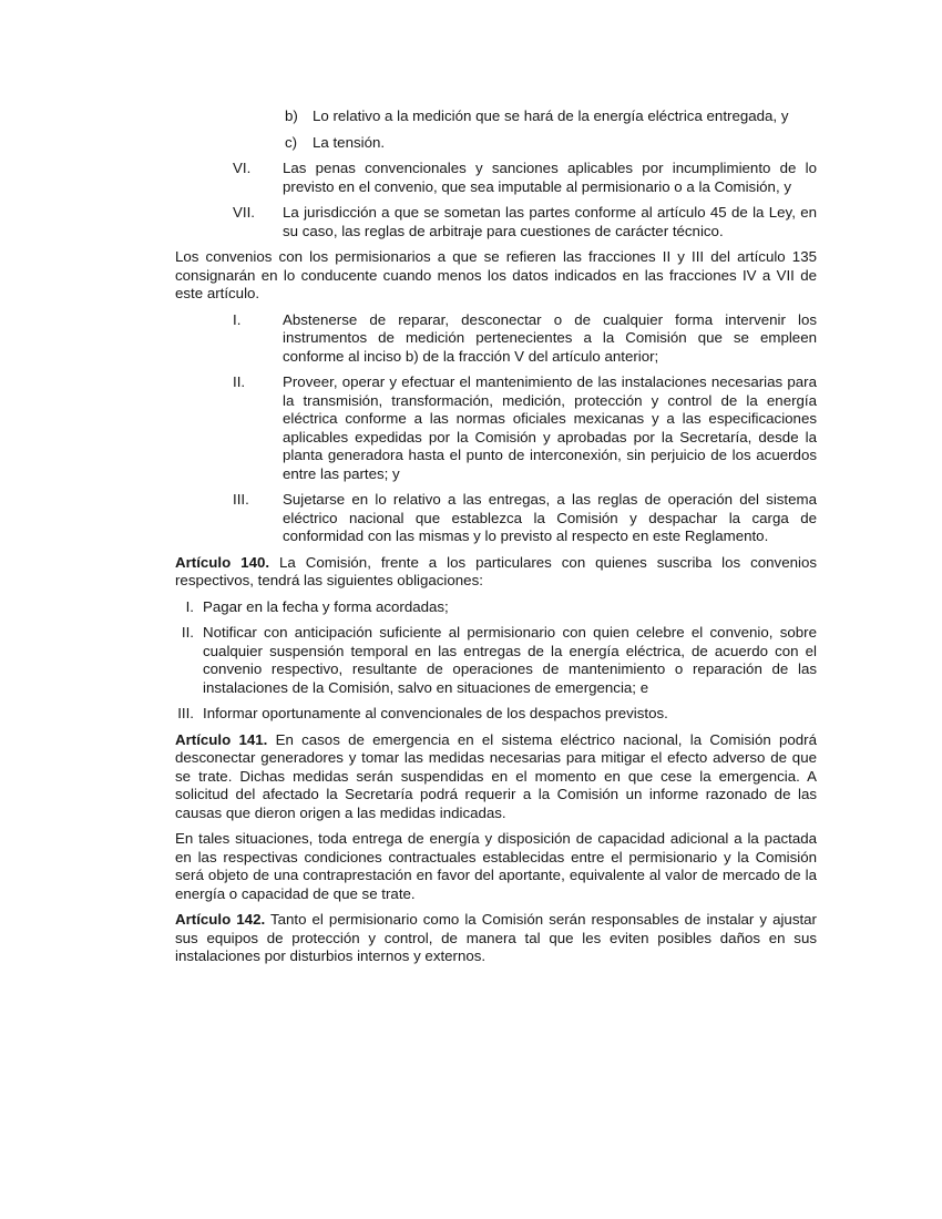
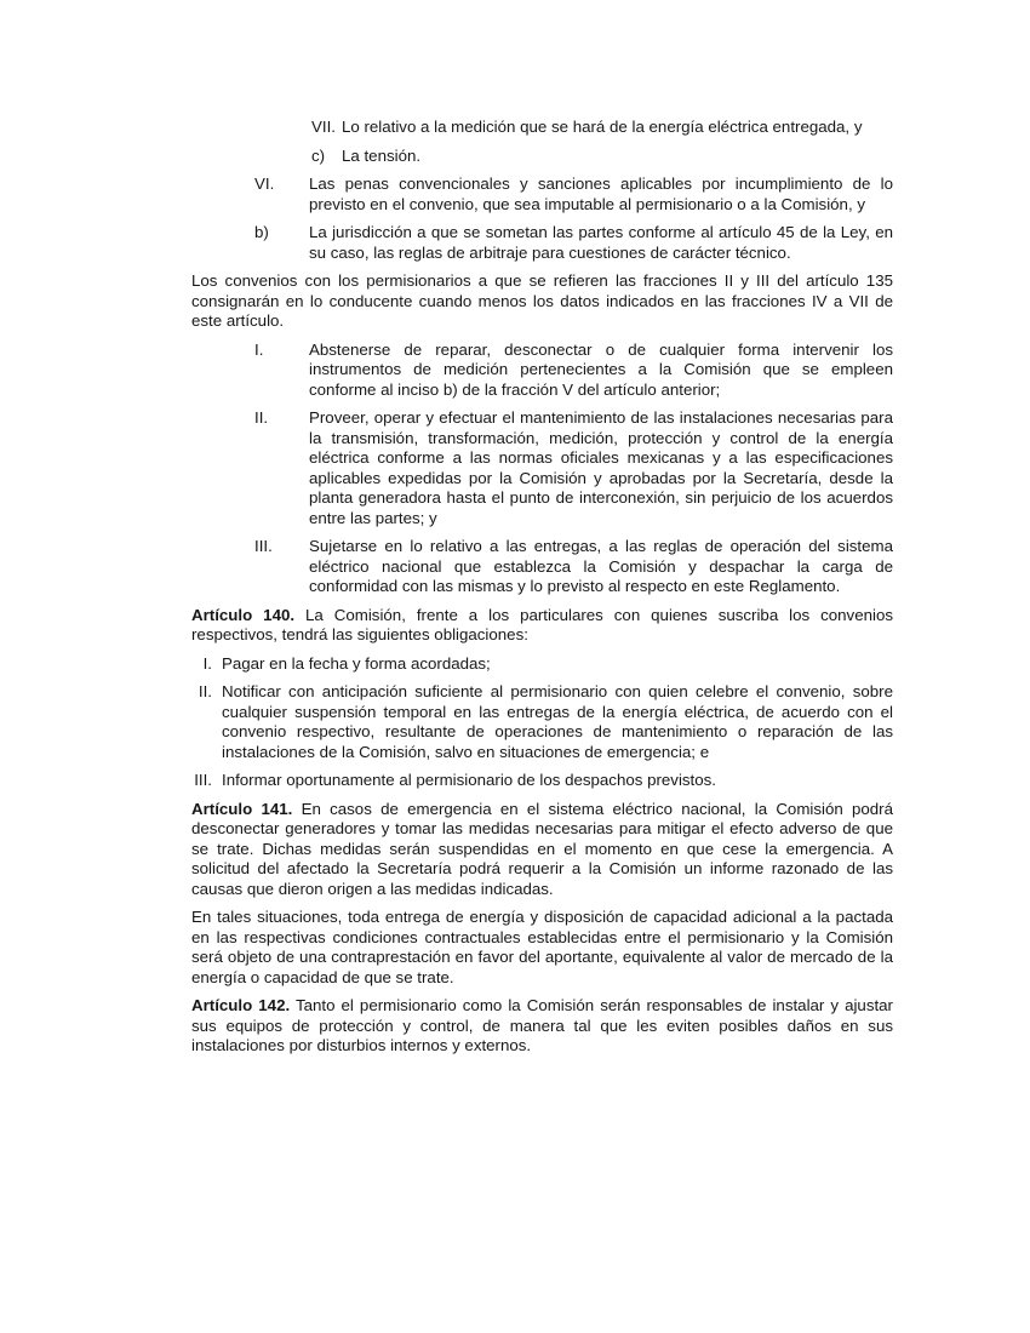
- b)
+ VII.
  Lo relativo a la medición que se hará de la energía eléctrica entregada, y
  c)
  La tensión.
  VI.
  Las penas convencionales y sanciones aplicables por incumplimiento de lo previsto en el convenio, que sea imputable al permisionario o a la Comisión, y
- VII.
+ b)
  La jurisdicción a que se sometan las partes conforme al artículo 45 de la Ley, en su caso, las reglas de arbitraje para cuestiones de carácter técnico.
  Los convenios con los permisionarios a que se refieren las fracciones II y III del artículo 135 consignarán en lo conducente cuando menos los datos indicados en las fracciones IV a VII de este artículo.
  I.
  Abstenerse de reparar, desconectar o de cualquier forma intervenir los instrumentos de medición pertenecientes a la Comisión que se empleen conforme al inciso b) de la fracción V del artículo anterior;
  II.
  Proveer, operar y efectuar el mantenimiento de las instalaciones necesarias para la transmisión, transformación, medición, protección y control de la energía eléctrica conforme a las normas oficiales mexicanas y a las especificaciones aplicables expedidas por la Comisión y aprobadas por la Secretaría, desde la planta generadora hasta el punto de interconexión, sin perjuicio de los acuerdos entre las partes; y
  III.
  Sujetarse en lo relativo a las entregas, a las reglas de operación del sistema eléctrico nacional que establezca la Comisión y despachar la carga de conformidad con las mismas y lo previsto al respecto en este Reglamento.
  Artículo 140. La Comisión, frente a los particulares con quienes suscriba los convenios respectivos, tendrá las siguientes obligaciones:
  I.
  Pagar en la fecha y forma acordadas;
  II.
  Notificar con anticipación suficiente al permisionario con quien celebre el convenio, sobre cualquier suspensión temporal en las entregas de la energía eléctrica, de acuerdo con el convenio respectivo, resultante de operaciones de mantenimiento o reparación de las instalaciones de la Comisión, salvo en situaciones de emergencia; e
  III.
- Informar oportunamente al convencionales de los despachos previstos.
+ Informar oportunamente al permisionario de los despachos previstos.
  Artículo 141. En casos de emergencia en el sistema eléctrico nacional, la Comisión podrá desconectar generadores y tomar las medidas necesarias para mitigar el efecto adverso de que se trate. Dichas medidas serán suspendidas en el momento en que cese la emergencia. A solicitud del afectado la Secretaría podrá requerir a la Comisión un informe razonado de las causas que dieron origen a las medidas indicadas.
  En tales situaciones, toda entrega de energía y disposición de capacidad adicional a la pactada en las respectivas condiciones contractuales establecidas entre el permisionario y la Comisión será objeto de una contraprestación en favor del aportante, equivalente al valor de mercado de la energía o capacidad de que se trate.
  Artículo 142. Tanto el permisionario como la Comisión serán responsables de instalar y ajustar sus equipos de protección y control, de manera tal que les eviten posibles daños en sus instalaciones por disturbios internos y externos.
